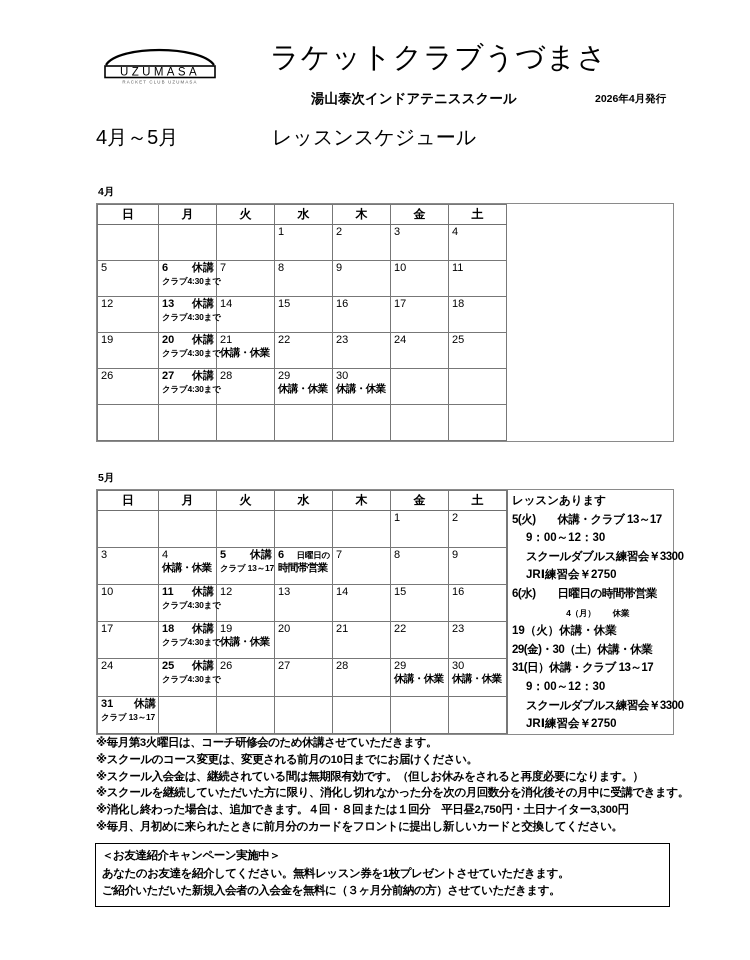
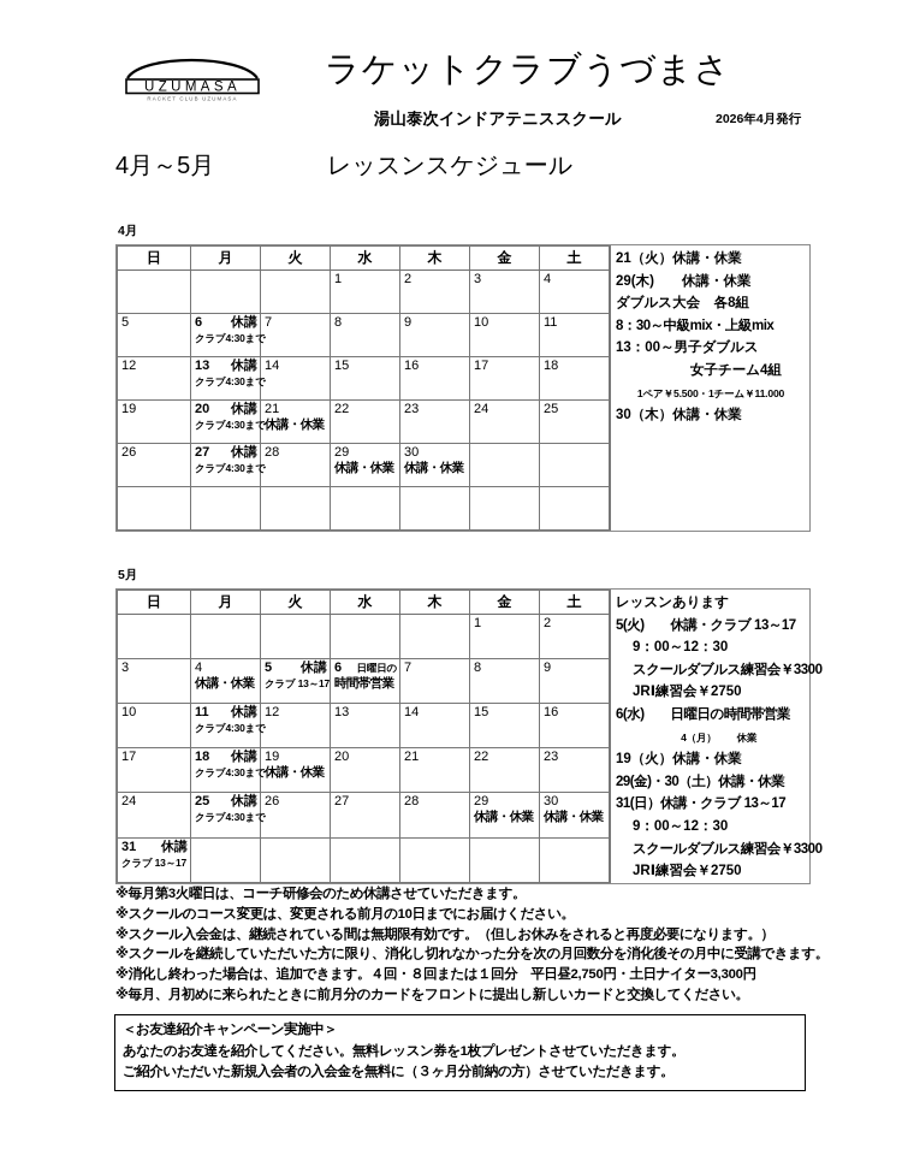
  UZUMASA
  ラケットクラブうづまさ
  湯山泰次インドアテニススクール
  2026年4月発行
  4月～5月
  レッスンスケジュール
  4月
  日	月	火	水	木	金	土
  			1	2	3	4
  5	6 休講クラブ4:30ま	7	8	9	10	11
  12	13 休講クラブ4:30ま	14	15	16	17	18
  19	20 休講クラブ4:30ま	21休講・休業	22	23	24	25
  26	27 休講クラブ4:30ま	28	29休講・休業	30休講・休業
+ 21（火）休講・休業
+ 29(木) 休講・休業
+ ダブルス大会 各8組
+ 8：30～中級mix・上級mix
+ 13：00～男子ダブルス
+ 女子チーム4組
+ 1ペア￥5.500・1チーム￥11.000
+ 30（木）休講・休業
  5月
  日	月	火	水	木	金	土
  					1	2
  3	4休講・休業	5 休講クラブ 13～17	6 日曜日の時間帯営業	7	8	9
  10	11 休講クラブ4:30ま	12	13	14	15	16
  17	18 休講クラブ4:30ま	19休講・休業	20	21	22	23
  24	25 休講クラブ4:30ま	26	27	28	29休講・休業	30休講・休業
  31 休講クラブ 13～17
  レッスンあります
  5(火) 休講・クラブ 13～17
  9：00～12：30
  スクールダブルス練習会￥3300
  JRⅠ練習会￥2750
  6(水) 日曜日の時間帯営業
  4（月） 休業
  19（火）休講・休業
  29(金)・30（土）休講・休業
  31(日）休講・クラブ 13～17
  9：00～12：30
  スクールダブルス練習会￥3300
  JRⅠ練習会￥2750
  ※毎月第3火曜日は、コーチ研修会のため休講させていただきます。
  ※スクールのコース変更は、変更される前月の10日までにお届けください。
  ※スクール入会金は、継続されている間は無期限有効です。（但しお休みをされると再度必要になります。）
  ※スクールを継続していただいた方に限り、消化し切れなかった分を次の月回数分を消化後その月中に受講できます。
  ※消化し終わった場合は、追加できます。４回・８回または１回分 平日昼2,750円・土日ナイター3,300円
  ※毎月、月初めに来られたときに前月分のカードをフロントに提出し新しいカードと交換してください。
  ＜お友達紹介キャンペーン実施中＞
  あなたのお友達を紹介してください。無料レッスン券を1枚プレゼントさせていただきます。
  ご紹介いただいた新規入会者の入会金を無料に（３ヶ月分前納の方）させていただきます。
